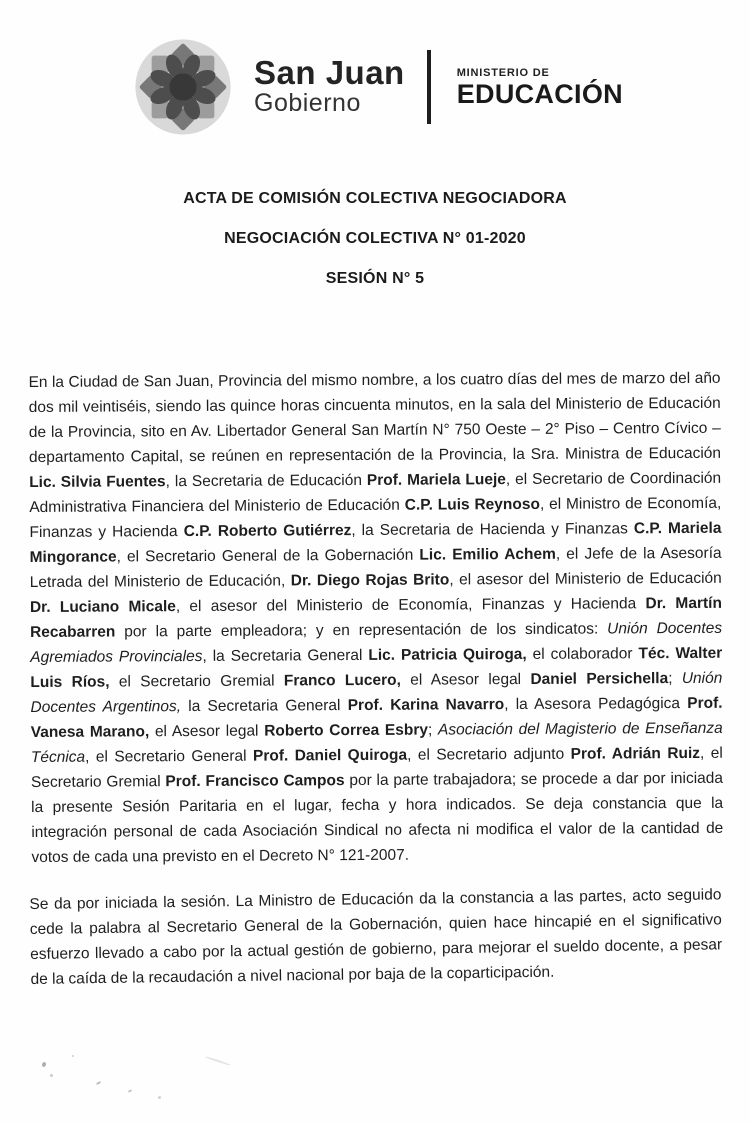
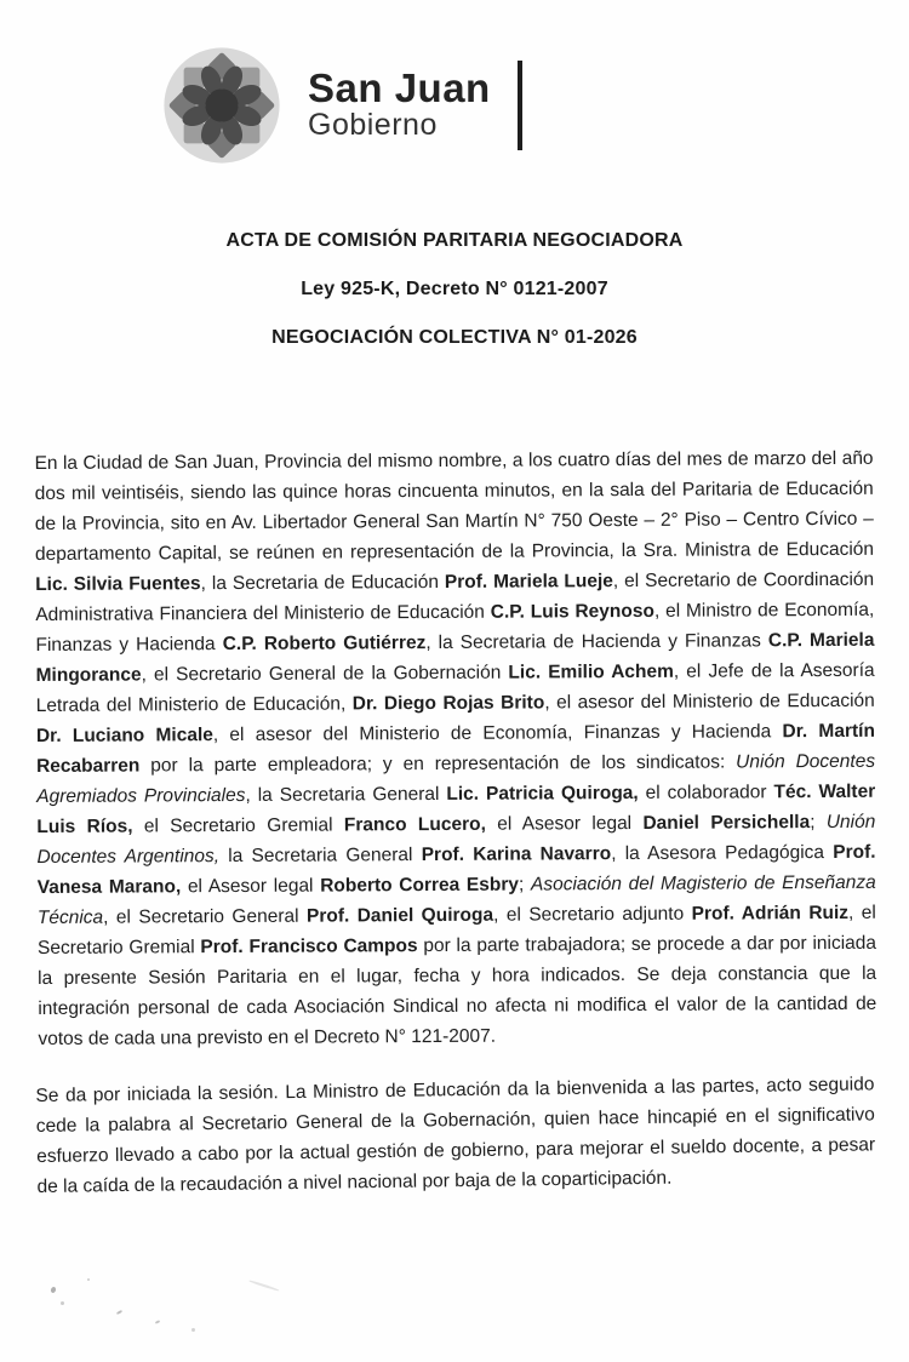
  San Juan
  Gobierno
- MINISTERIO DE
- EDUCACIÓN
- ACTA DE COMISIÓN COLECTIVA NEGOCIADORA
+ ACTA DE COMISIÓN PARITARIA NEGOCIADORA
+ Ley 925-K, Decreto N° 0121-2007
- NEGOCIACIÓN COLECTIVA N° 01-2020
+ NEGOCIACIÓN COLECTIVA N° 01-2026
- SESIÓN N° 5
- En la Ciudad de San Juan, Provincia del mismo nombre, a los cuatro días del mes de marzo del año dos mil veintiséis, siendo las quince horas cincuenta minutos, en la sala del Ministerio de Educación de la Provincia, sito en Av. Libertador General San Martín N° 750 Oeste – 2° Piso – Centro Cívico – departamento Capital, se reúnen en representación de la Provincia, la Sra. Ministra de Educación Lic. Silvia Fuentes, la Secretaria de Educación Prof. Mariela Lueje, el Secretario de Coordinación Administrativa Financiera del Ministerio de Educación C.P. Luis Reynoso, el Ministro de Economía, Finanzas y Hacienda C.P. Roberto Gutiérrez, la Secretaria de Hacienda y Finanzas C.P. Mariela Mingorance, el Secretario General de la Gobernación Lic. Emilio Achem, el Jefe de la Asesoría Letrada del Ministerio de Educación, Dr. Diego Rojas Brito, el asesor del Ministerio de Educación Dr. Luciano Micale, el asesor del Ministerio de Economía, Finanzas y Hacienda Dr. Martín Recabarren por la parte empleadora; y en representación de los sindicatos: Unión Docentes Agremiados Provinciales, la Secretaria General Lic. Patricia Quiroga, el colaborador Téc. Walter Luis Ríos, el Secretario Gremial Franco Lucero, el Asesor legal Daniel Persichella; Unión Docentes Argentinos, la Secretaria General Prof. Karina Navarro, la Asesora Pedagógica Prof. Vanesa Marano, el Asesor legal Roberto Correa Esbry; Asociación del Magisterio de Enseñanza Técnica, el Secretario General Prof. Daniel Quiroga, el Secretario adjunto Prof. Adrián Ruiz, el Secretario Gremial Prof. Francisco Campos por la parte trabajadora; se procede a dar por iniciada la presente Sesión Paritaria en el lugar, fecha y hora indicados. Se deja constancia que la integración personal de cada Asociación Sindical no afecta ni modifica el valor de la cantidad de votos de cada una previsto en el Decreto N° 121-2007.
+ En la Ciudad de San Juan, Provincia del mismo nombre, a los cuatro días del mes de marzo del año dos mil veintiséis, siendo las quince horas cincuenta minutos, en la sala del Paritaria de Educación de la Provincia, sito en Av. Libertador General San Martín N° 750 Oeste – 2° Piso – Centro Cívico – departamento Capital, se reúnen en representación de la Provincia, la Sra. Ministra de Educación Lic. Silvia Fuentes, la Secretaria de Educación Prof. Mariela Lueje, el Secretario de Coordinación Administrativa Financiera del Ministerio de Educación C.P. Luis Reynoso, el Ministro de Economía, Finanzas y Hacienda C.P. Roberto Gutiérrez, la Secretaria de Hacienda y Finanzas C.P. Mariela Mingorance, el Secretario General de la Gobernación Lic. Emilio Achem, el Jefe de la Asesoría Letrada del Ministerio de Educación, Dr. Diego Rojas Brito, el asesor del Ministerio de Educación Dr. Luciano Micale, el asesor del Ministerio de Economía, Finanzas y Hacienda Dr. Martín Recabarren por la parte empleadora; y en representación de los sindicatos: Unión Docentes Agremiados Provinciales, la Secretaria General Lic. Patricia Quiroga, el colaborador Téc. Walter Luis Ríos, el Secretario Gremial Franco Lucero, el Asesor legal Daniel Persichella; Unión Docentes Argentinos, la Secretaria General Prof. Karina Navarro, la Asesora Pedagógica Prof. Vanesa Marano, el Asesor legal Roberto Correa Esbry; Asociación del Magisterio de Enseñanza Técnica, el Secretario General Prof. Daniel Quiroga, el Secretario adjunto Prof. Adrián Ruiz, el Secretario Gremial Prof. Francisco Campos por la parte trabajadora; se procede a dar por iniciada la presente Sesión Paritaria en el lugar, fecha y hora indicados. Se deja constancia que la integración personal de cada Asociación Sindical no afecta ni modifica el valor de la cantidad de votos de cada una previsto en el Decreto N° 121-2007.
- Se da por iniciada la sesión. La Ministro de Educación da la constancia a las partes, acto seguido cede la palabra al Secretario General de la Gobernación, quien hace hincapié en el significativo esfuerzo llevado a cabo por la actual gestión de gobierno, para mejorar el sueldo docente, a pesar de la caída de la recaudación a nivel nacional por baja de la coparticipación.
+ Se da por iniciada la sesión. La Ministro de Educación da la bienvenida a las partes, acto seguido cede la palabra al Secretario General de la Gobernación, quien hace hincapié en el significativo esfuerzo llevado a cabo por la actual gestión de gobierno, para mejorar el sueldo docente, a pesar de la caída de la recaudación a nivel nacional por baja de la coparticipación.
